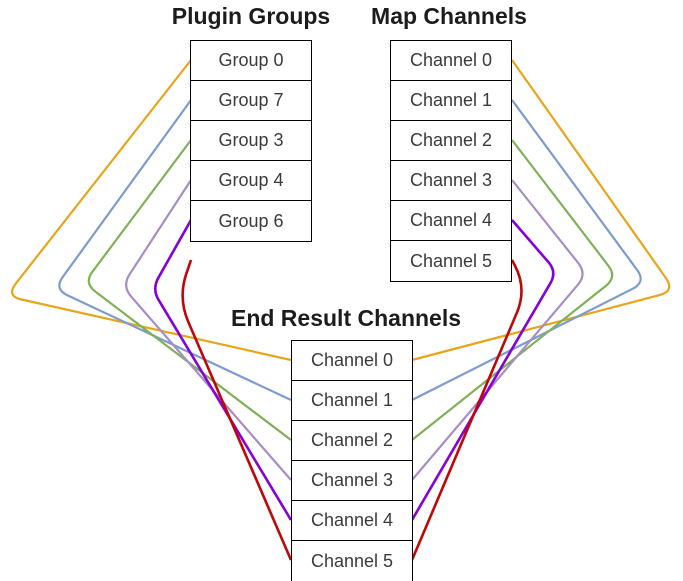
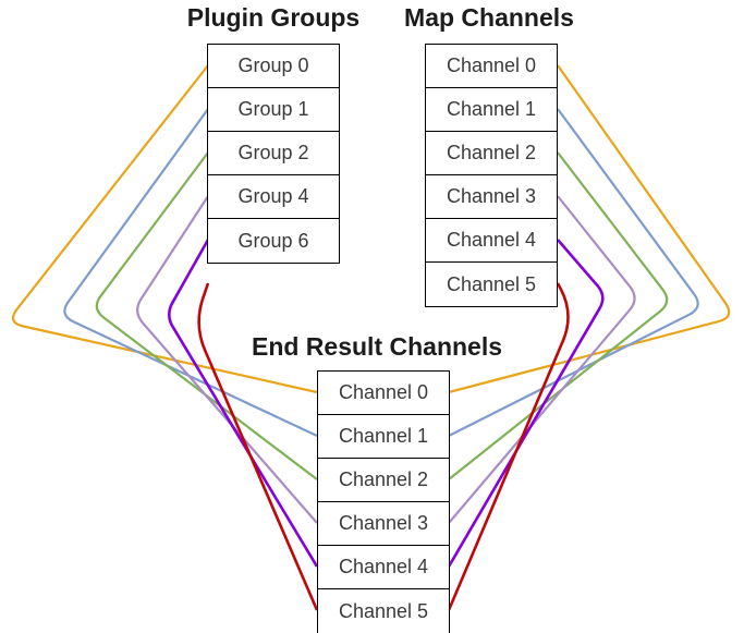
  Plugin Groups
  Map Channels
  End Result Channels
  Group 0
+ Group 1
- Group 7
+ Group 2
- Group 3
  Group 4
  Group 6
  Channel 0
  Channel 1
  Channel 2
  Channel 3
  Channel 4
  Channel 5
  Channel 0
  Channel 1
  Channel 2
  Channel 3
  Channel 4
  Channel 5
